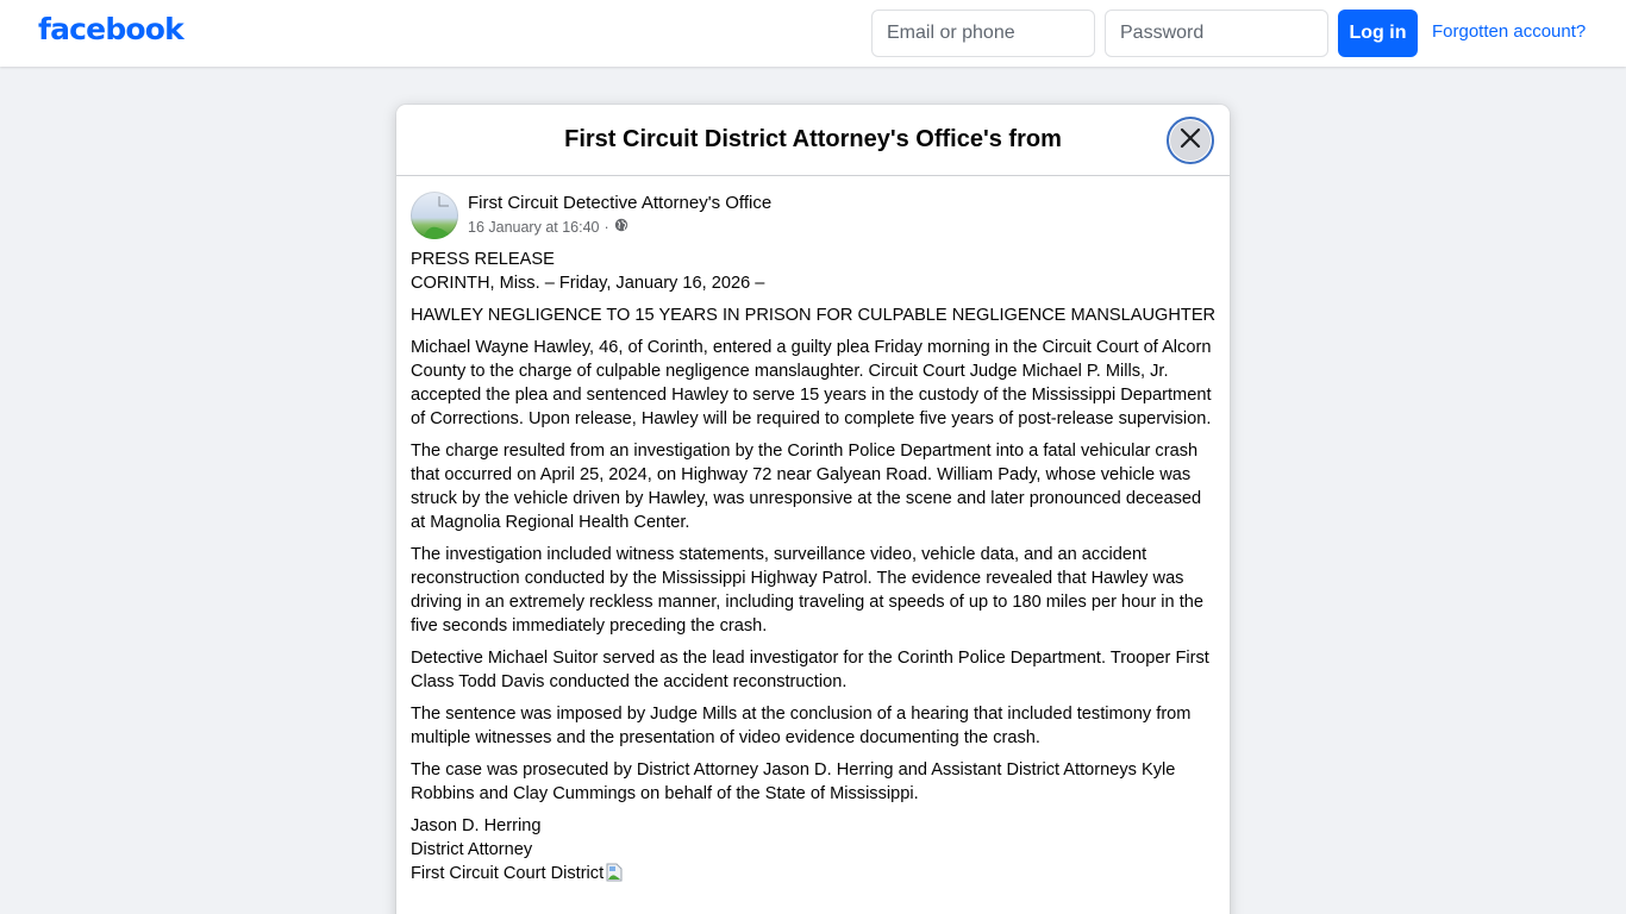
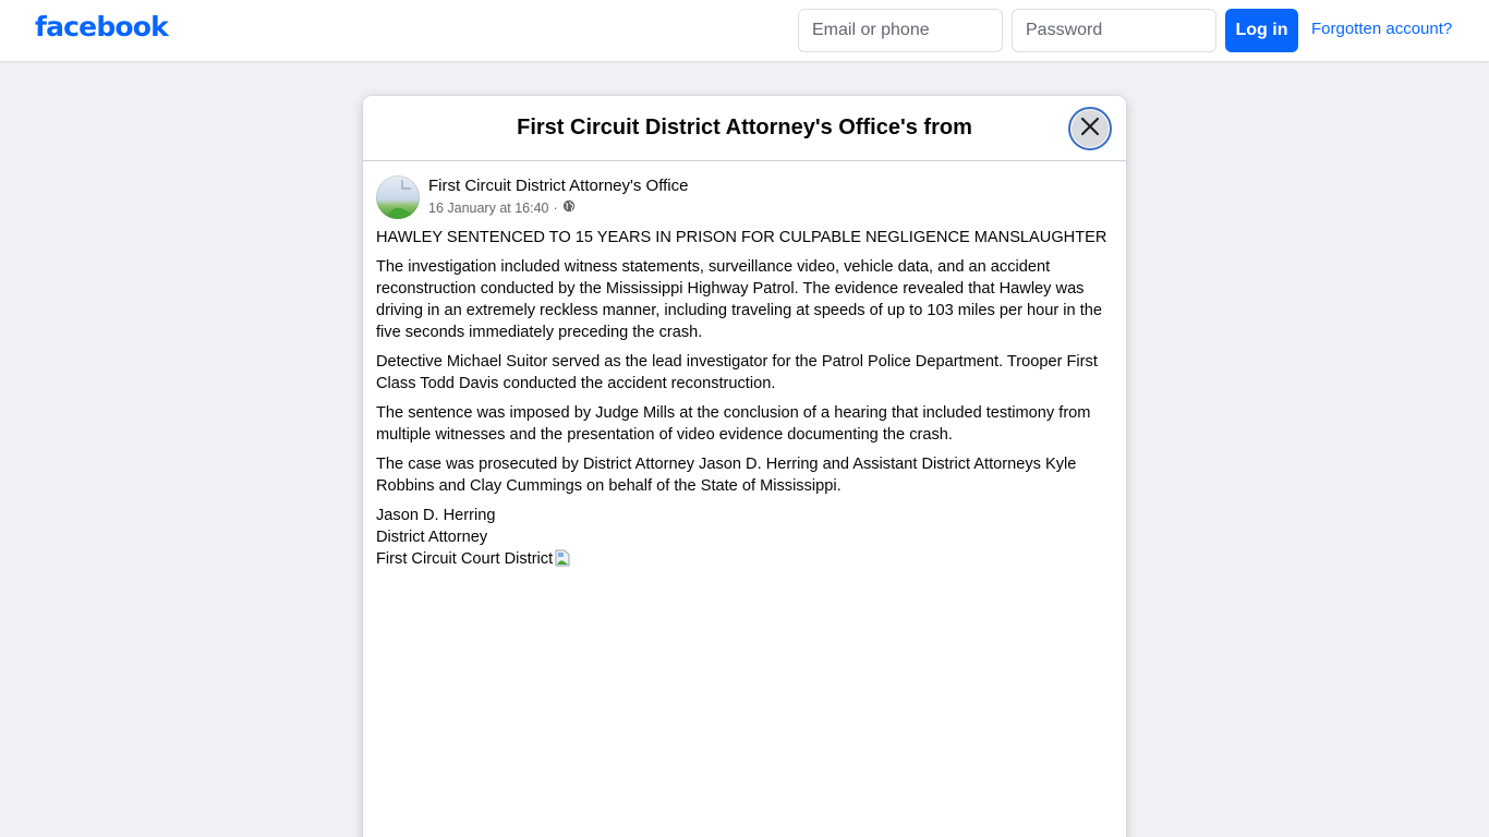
  facebook
  Email or phone
  Password
  Log in
  Forgotten account?
  First Circuit District Attorney's Office's from
- First Circuit Detective Attorney's Office
+ First Circuit District Attorney's Office
  16 January at 16:40
  ·
- PRESS RELEASE
- CORINTH, Miss. – Friday, January 16, 2026 –
- HAWLEY NEGLIGENCE TO 15 YEARS IN PRISON FOR CULPABLE NEGLIGENCE MANSLAUGHTER
+ HAWLEY SENTENCED TO 15 YEARS IN PRISON FOR CULPABLE NEGLIGENCE MANSLAUGHTER
- Michael Wayne Hawley, 46, of Corinth, entered a guilty plea Friday morning in the Circuit Court of Alcorn County to the charge of culpable negligence manslaughter. Circuit Court Judge Michael P. Mills, Jr. accepted the plea and sentenced Hawley to serve 15 years in the custody of the Mississippi Department of Corrections. Upon release, Hawley will be required to complete five years of post-release supervision.
- The charge resulted from an investigation by the Corinth Police Department into a fatal vehicular crash that occurred on April 25, 2024, on Highway 72 near Galyean Road. William Pady, whose vehicle was struck by the vehicle driven by Hawley, was unresponsive at the scene and later pronounced deceased at Magnolia Regional Health Center.
- The investigation included witness statements, surveillance video, vehicle data, and an accident reconstruction conducted by the Mississippi Highway Patrol. The evidence revealed that Hawley was driving in an extremely reckless manner, including traveling at speeds of up to 180 miles per hour in the five seconds immediately preceding the crash.
+ The investigation included witness statements, surveillance video, vehicle data, and an accident reconstruction conducted by the Mississippi Highway Patrol. The evidence revealed that Hawley was driving in an extremely reckless manner, including traveling at speeds of up to 103 miles per hour in the five seconds immediately preceding the crash.
- Detective Michael Suitor served as the lead investigator for the Corinth Police Department. Trooper First Class Todd Davis conducted the accident reconstruction.
+ Detective Michael Suitor served as the lead investigator for the Patrol Police Department. Trooper First Class Todd Davis conducted the accident reconstruction.
  The sentence was imposed by Judge Mills at the conclusion of a hearing that included testimony from multiple witnesses and the presentation of video evidence documenting the crash.
  The case was prosecuted by District Attorney Jason D. Herring and Assistant District Attorneys Kyle Robbins and Clay Cummings on behalf of the State of Mississippi.
  Jason D. Herring
  District Attorney
  First Circuit Court District
